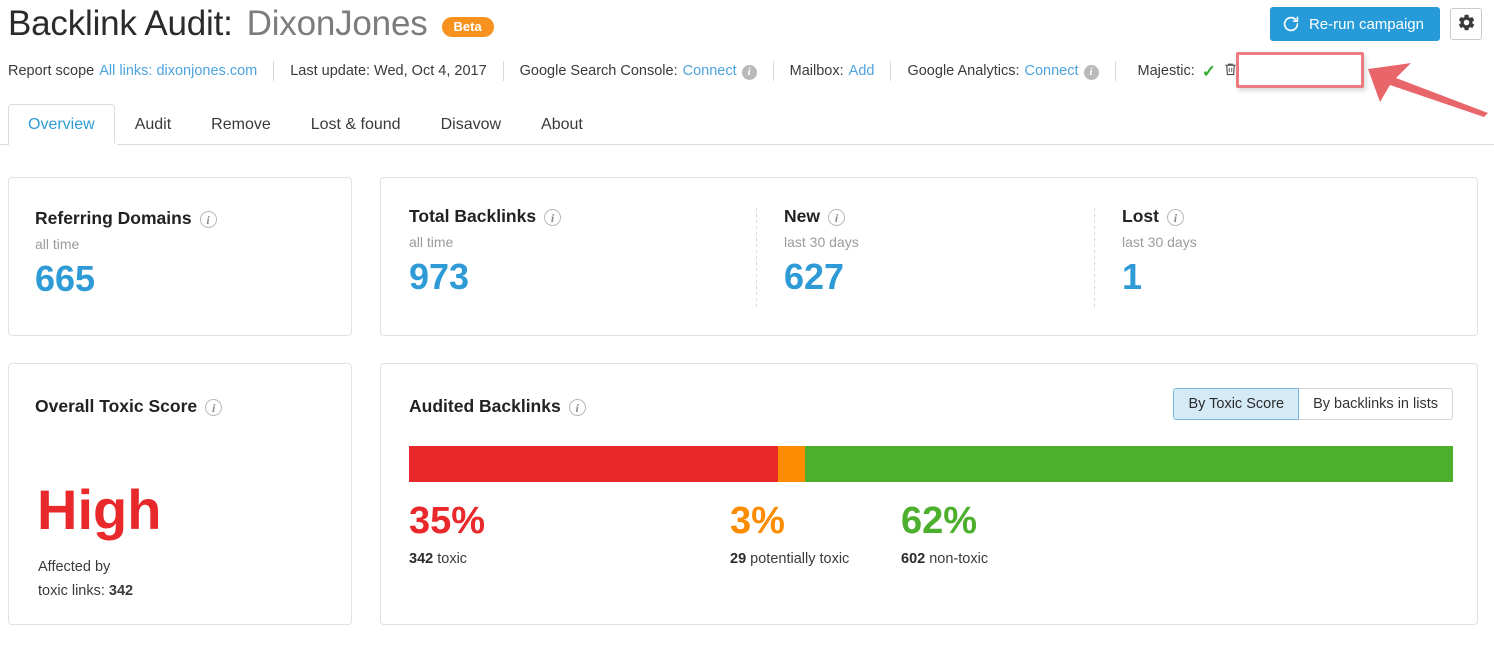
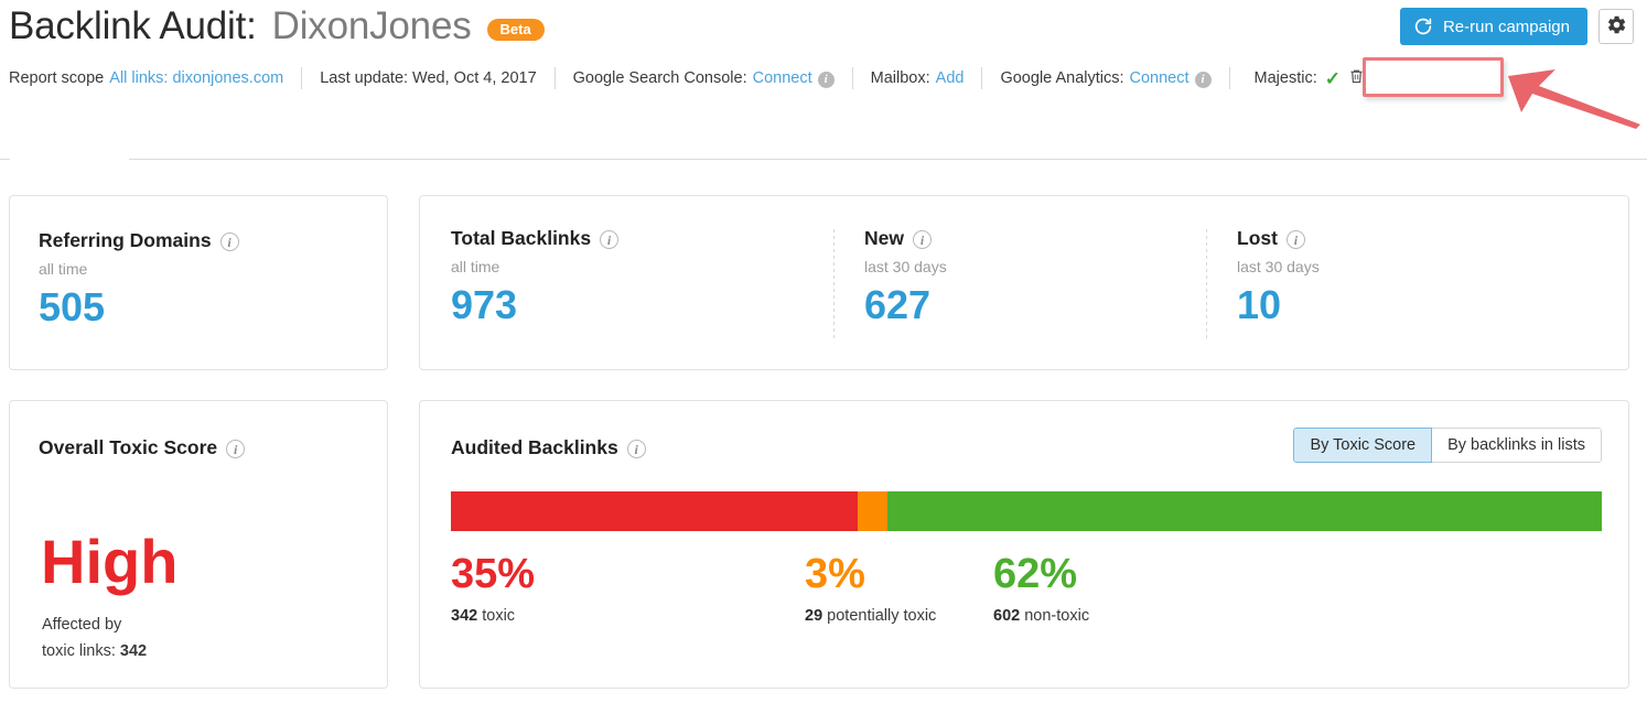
  Backlink Audit:
  DixonJones
  Beta
  Re-run campaign
  Report scope
  All links: dixonjones.com
  Last update: Wed, Oct 4, 2017
  Google Search Console:
  Connect
  i
  Mailbox:
  Add
  Google Analytics:
  Connect
  i
  Majestic:
  ✓
- Overview
- Audit
- Remove
- Lost & found
- Disavow
- About
  Referring Domains
  i
  all time
- 665
+ 505
  Total Backlinks
  i
  all time
  973
  New
  i
  last 30 days
  627
  Lost
  i
  last 30 days
- 1
+ 10
  Overall Toxic Score
  i
  High
  Affected by
  toxic links: 342
  Audited Backlinks
  i
  By Toxic Score
  By backlinks in lists
  35%
  342 toxic
  3%
  29 potentially toxic
  62%
  602 non-toxic
